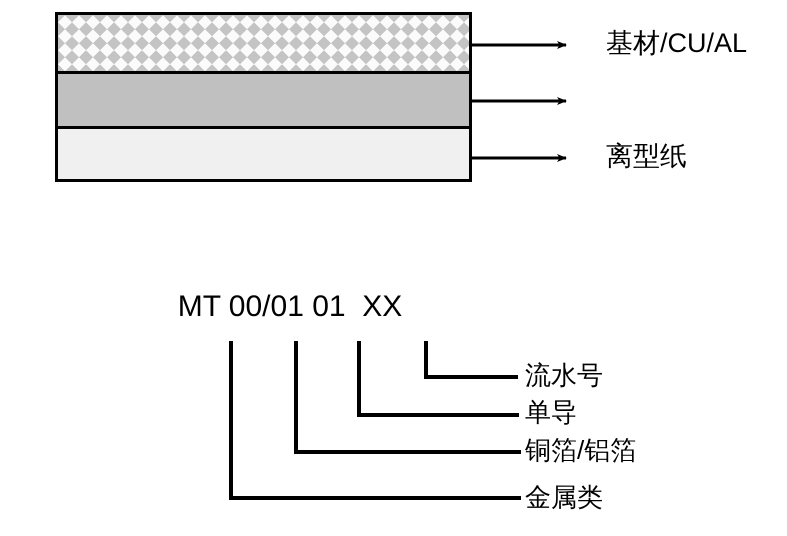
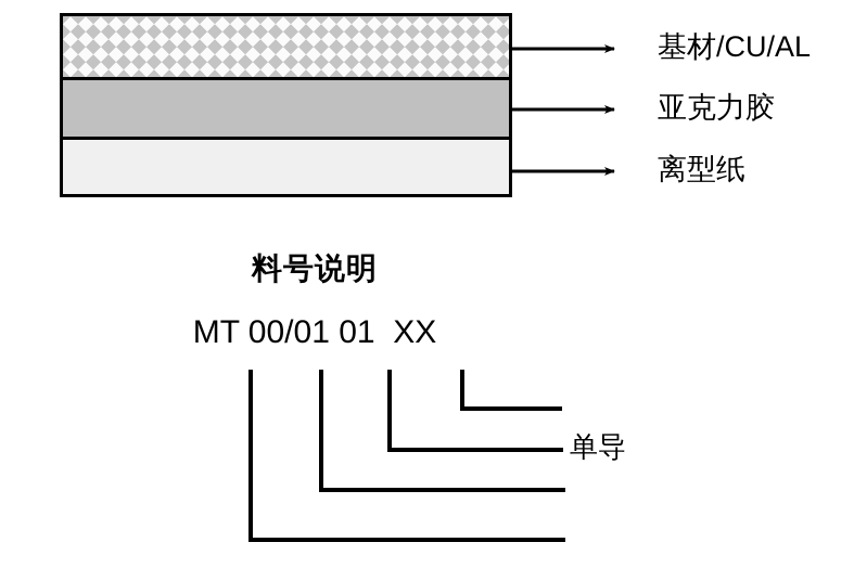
  基材/CU/AL
+ 亚克力胶
  离型纸
+ 料号说明
  MT 00/01 01 XX
- 流水号
  单导
- 铜箔/铝箔
- 金属类
